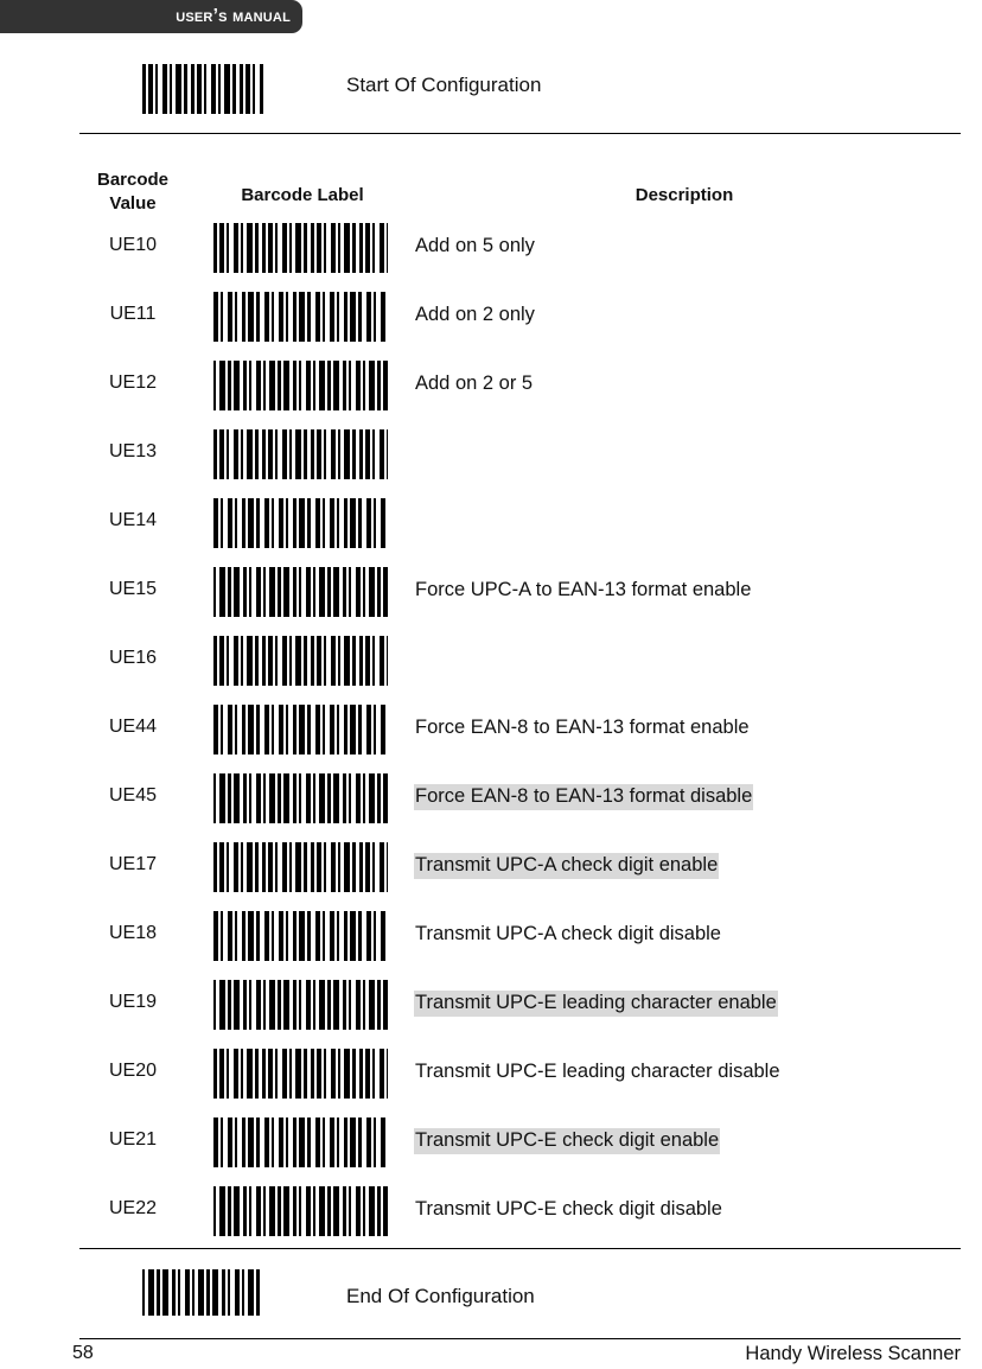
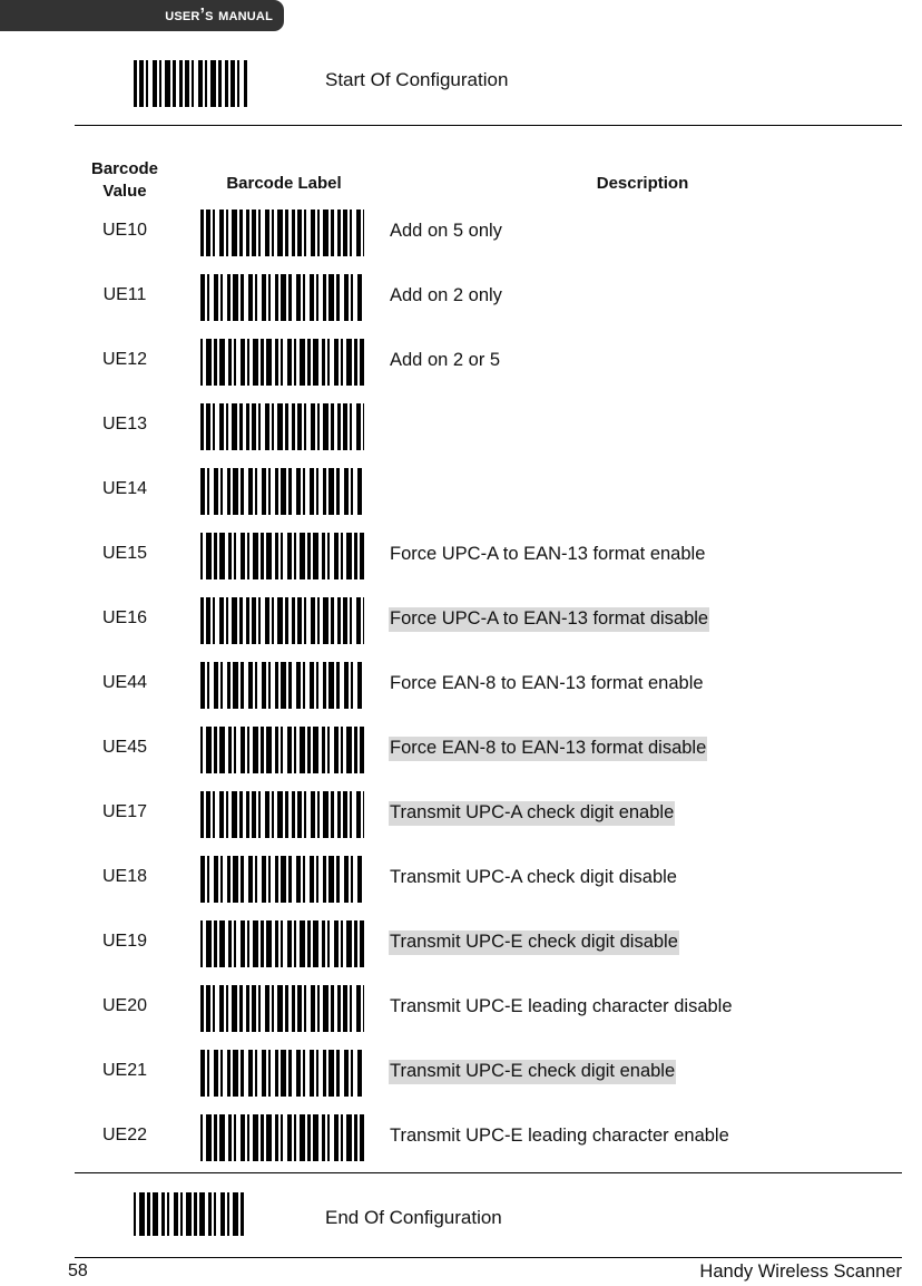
  user’s manual
  Start Of Configuration
  Barcode Value
  Barcode Label
  Description
  UE10
  Add on 5 only
  UE11
  Add on 2 only
  UE12
  Add on 2 or 5
  UE13
  UE14
  UE15
  Force UPC-A to EAN-13 format enable
  UE16
+ Force UPC-A to EAN-13 format disable
  UE44
  Force EAN-8 to EAN-13 format enable
  UE45
  Force EAN-8 to EAN-13 format disable
  UE17
  Transmit UPC-A check digit enable
  UE18
  Transmit UPC-A check digit disable
  UE19
- Transmit UPC-E leading character enable
+ Transmit UPC-E check digit disable
  UE20
  Transmit UPC-E leading character disable
  UE21
  Transmit UPC-E check digit enable
  UE22
- Transmit UPC-E check digit disable
+ Transmit UPC-E leading character enable
  End Of Configuration
  58
  Handy Wireless Scanner
